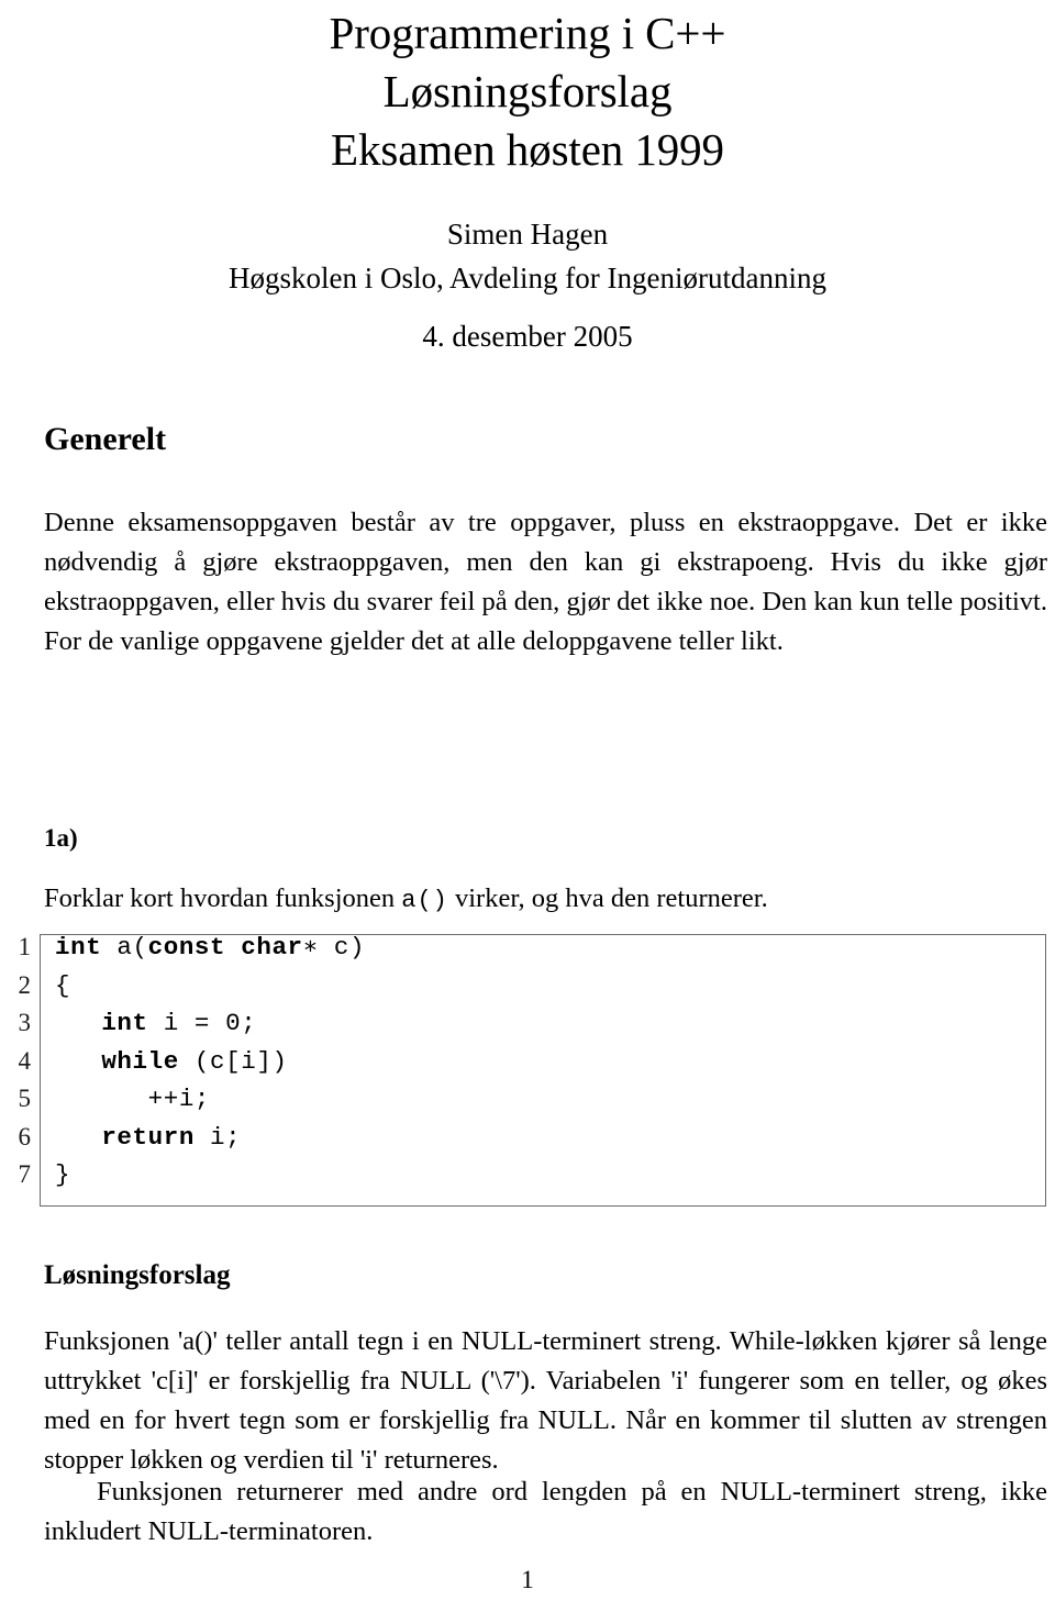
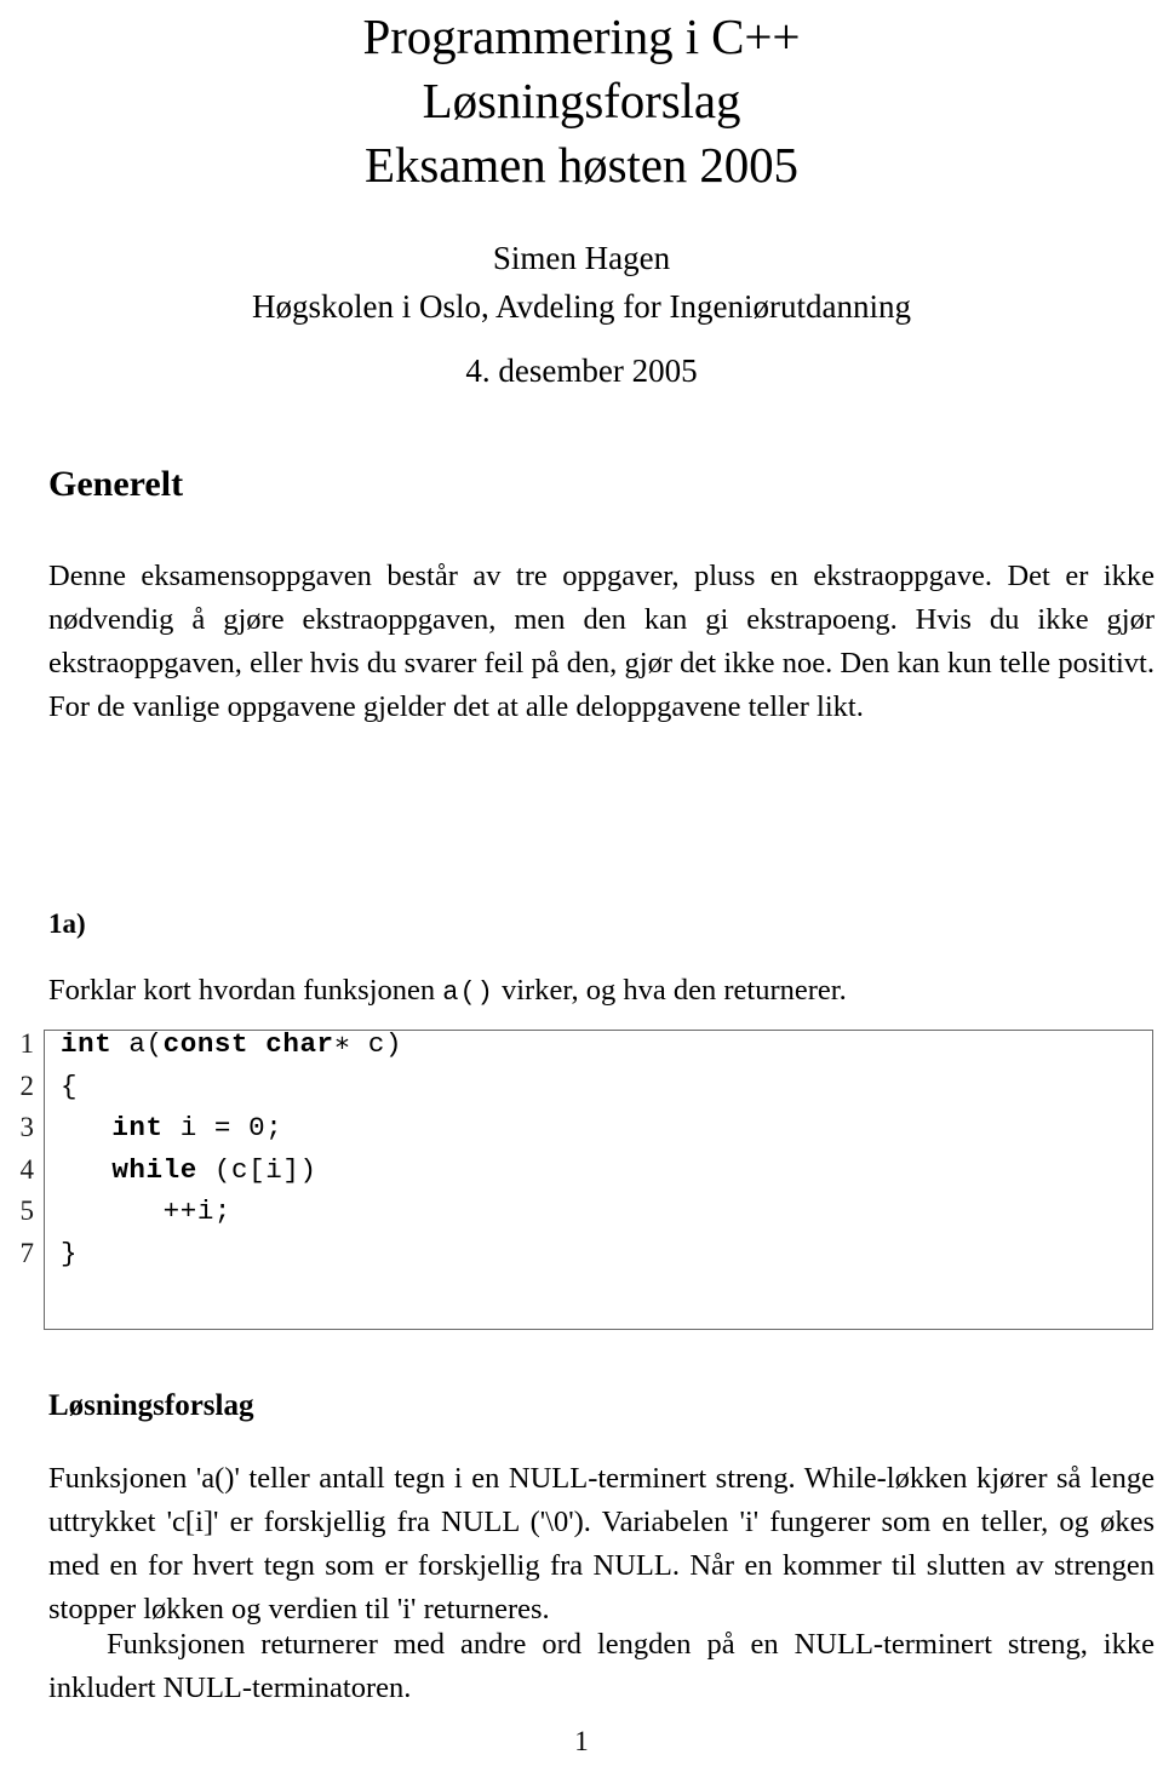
  Programmering i C++
  Løsningsforslag
- Eksamen høsten 1999
+ Eksamen høsten 2005
  Simen Hagen
  Høgskolen i Oslo, Avdeling for Ingeniørutdanning
  4. desember 2005
  Generelt
  Denne eksamensoppgaven består av tre oppgaver, pluss en ekstraoppgave. Det er ikke nødvendig å gjøre ekstraoppgaven, men den kan gi ekstrapoeng. Hvis du ikke gjør ekstraoppgaven, eller hvis du svarer feil på den, gjør det ikke noe. Den kan kun telle positivt. For de vanlige oppgavene gjelder det at alle deloppgavene teller likt.
  1a)
  Forklar kort hvordan funksjonen a() virker, og hva den returnerer.
  1
  int a(const char∗ c)
  2
  {
  3
  int i = 0;
  4
  while (c[i])
  5
  ++i;
- 6
- return i;
  7
  }
  Løsningsforslag
- Funksjonen 'a()' teller antall tegn i en NULL-terminert streng. While-løkken kjører så lenge uttrykket 'c[i]' er forskjellig fra NULL ('\7'). Variabelen 'i' fungerer som en teller, og økes med en for hvert tegn som er forskjellig fra NULL. Når en kommer til slutten av strengen stopper løkken og verdien til 'i' returneres.
+ Funksjonen 'a()' teller antall tegn i en NULL-terminert streng. While-løkken kjører så lenge uttrykket 'c[i]' er forskjellig fra NULL ('\0'). Variabelen 'i' fungerer som en teller, og økes med en for hvert tegn som er forskjellig fra NULL. Når en kommer til slutten av strengen stopper løkken og verdien til 'i' returneres.
  Funksjonen returnerer med andre ord lengden på en NULL-terminert streng, ikke inkludert NULL-terminatoren.
  1
